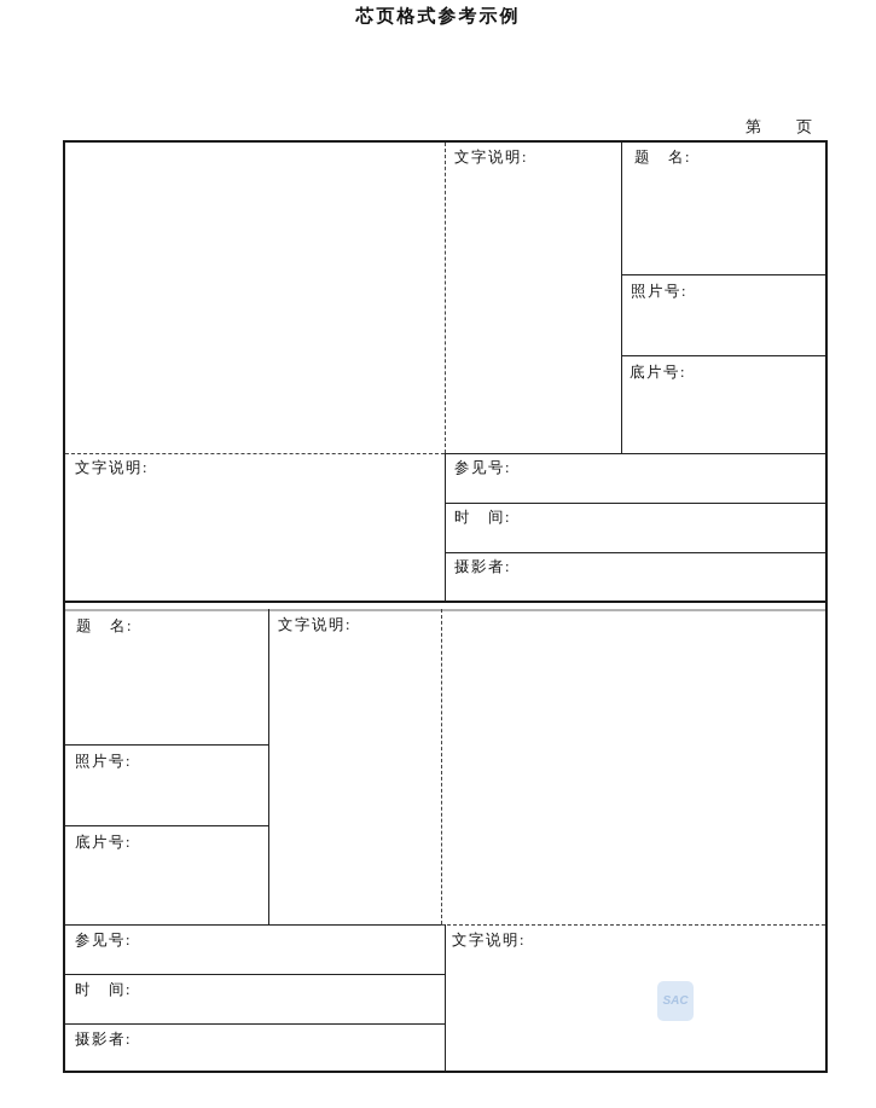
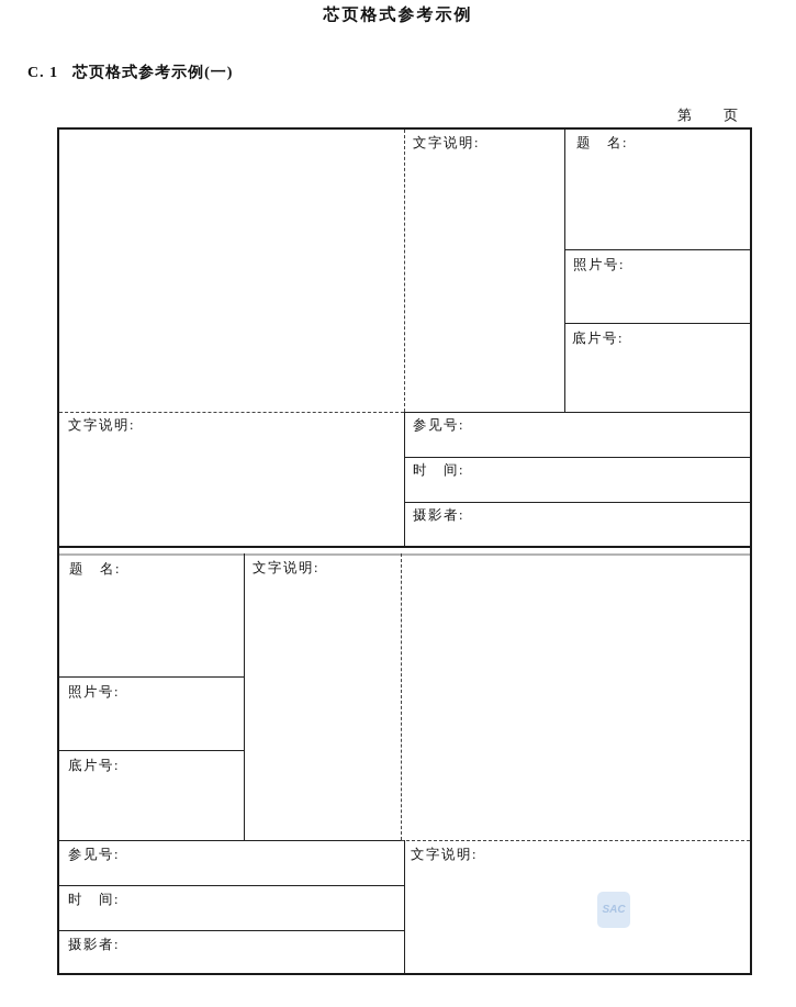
  芯页格式参考示例
+ C. 1 芯页格式参考示例(一)
  第 页
  文字说明:
  题 名:
  照片号:
  底片号:
  文字说明:
  参见号:
  时 间:
  摄影者:
  题 名:
  文字说明:
  照片号:
  底片号:
  参见号:
  时 间:
  摄影者:
  文字说明:
  SAC
